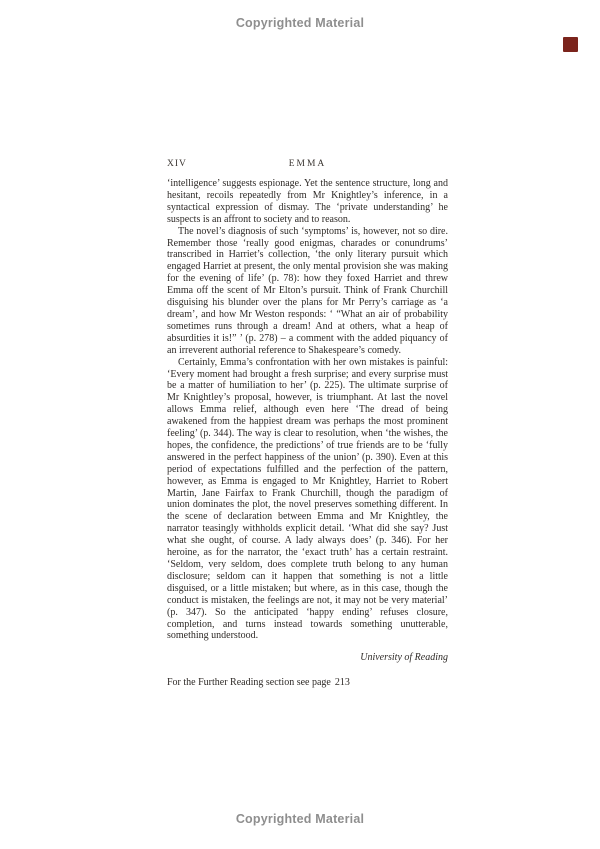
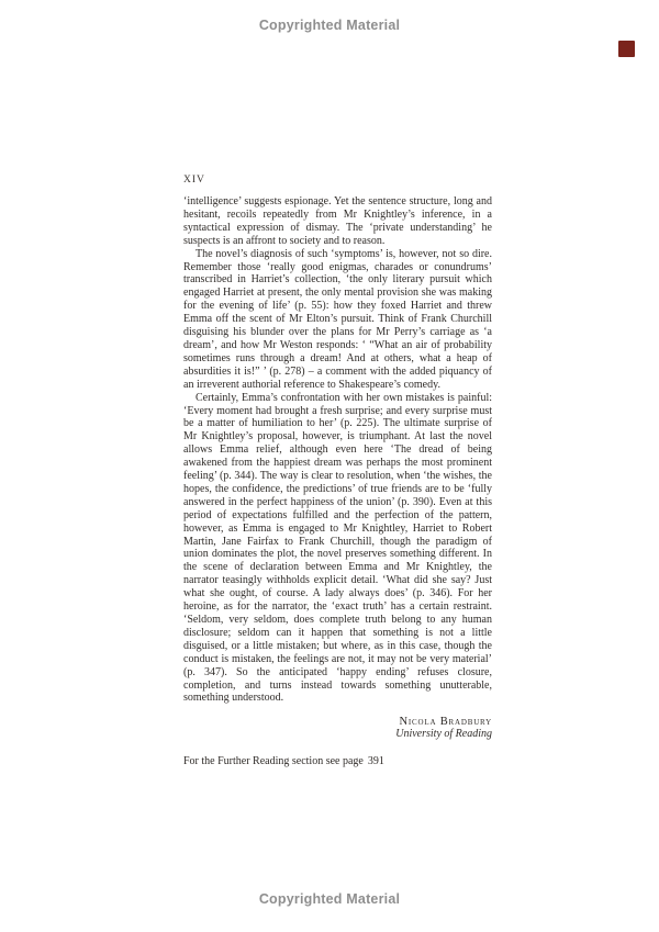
  Copyrighted Material
  XIV
- EMMA
  ‘intelligence’ suggests espionage. Yet the sentence structure, long and hesitant, recoils repeatedly from Mr Knightley’s inference, in a syntactical expression of dismay. The ‘private understanding’ he suspects is an affront to society and to reason.
- The novel’s diagnosis of such ‘symptoms’ is, however, not so dire. Remember those ‘really good enigmas, charades or conundrums’ transcribed in Harriet’s collection, ‘the only literary pursuit which engaged Harriet at present, the only mental provision she was making for the evening of life’ (p. 78): how they foxed Harriet and threw Emma off the scent of Mr Elton’s pursuit. Think of Frank Churchill disguising his blunder over the plans for Mr Perry’s carriage as ‘a dream’, and how Mr Weston responds: ‘ “What an air of probability sometimes runs through a dream! And at others, what a heap of absurdities it is!” ’ (p. 278) – a comment with the added piquancy of an irreverent authorial reference to Shakespeare’s comedy.
+ The novel’s diagnosis of such ‘symptoms’ is, however, not so dire. Remember those ‘really good enigmas, charades or conundrums’ transcribed in Harriet’s collection, ‘the only literary pursuit which engaged Harriet at present, the only mental provision she was making for the evening of life’ (p. 55): how they foxed Harriet and threw Emma off the scent of Mr Elton’s pursuit. Think of Frank Churchill disguising his blunder over the plans for Mr Perry’s carriage as ‘a dream’, and how Mr Weston responds: ‘ “What an air of probability sometimes runs through a dream! And at others, what a heap of absurdities it is!” ’ (p. 278) – a comment with the added piquancy of an irreverent authorial reference to Shakespeare’s comedy.
  Certainly, Emma’s confrontation with her own mistakes is painful: ‘Every moment had brought a fresh surprise; and every surprise must be a matter of humiliation to her’ (p. 225). The ultimate surprise of Mr Knightley’s proposal, however, is triumphant. At last the novel allows Emma relief, although even here ‘The dread of being awakened from the happiest dream was perhaps the most prominent feeling’ (p. 344). The way is clear to resolution, when ‘the wishes, the hopes, the confidence, the predictions’ of true friends are to be ‘fully answered in the perfect happiness of the union’ (p. 390). Even at this period of expectations fulfilled and the perfection of the pattern, however, as Emma is engaged to Mr Knightley, Harriet to Robert Martin, Jane Fairfax to Frank Churchill, though the paradigm of union dominates the plot, the novel preserves something different. In the scene of declaration between Emma and Mr Knightley, the narrator teasingly withholds explicit detail. ‘What did she say? Just what she ought, of course. A lady always does’ (p. 346). For her heroine, as for the narrator, the ‘exact truth’ has a certain restraint. ‘Seldom, very seldom, does complete truth belong to any human disclosure; seldom can it happen that something is not a little disguised, or a little mistaken; but where, as in this case, though the conduct is mistaken, the feelings are not, it may not be very material’ (p. 347). So the anticipated ‘happy ending’ refuses closure, completion, and turns instead towards something unutterable, something understood.
+ Nicola Bradbury
  University of Reading
- For the Further Reading section see page 213
+ For the Further Reading section see page 391
  Copyrighted Material
